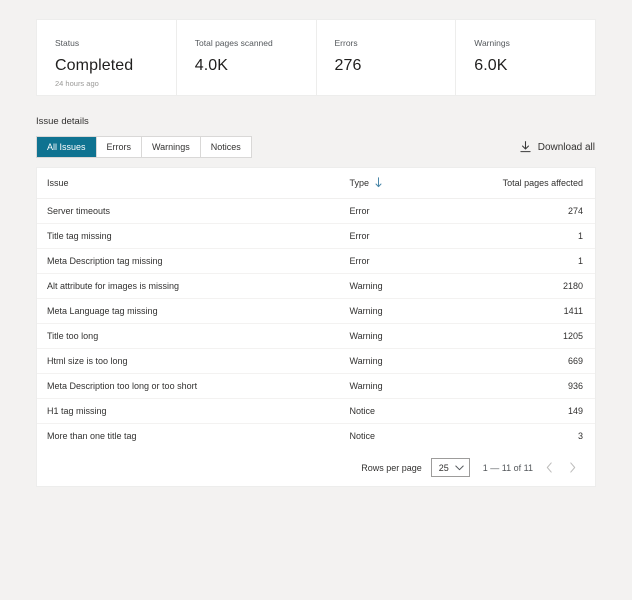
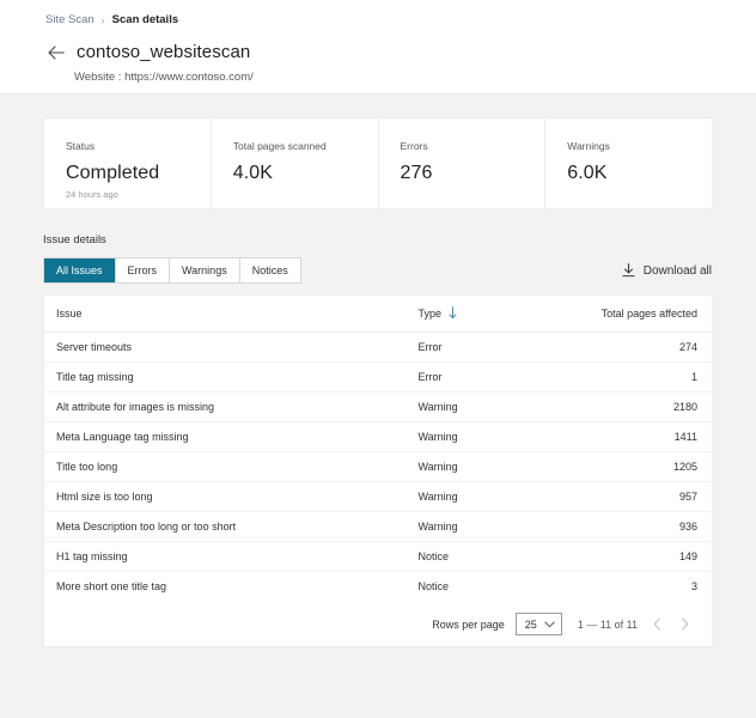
+ Site Scan
+ ›
+ Scan details
+ contoso_websitescan
+ Website : https://www.contoso.com/
  Status
  Completed
  24 hours ago
  Total pages scanned
  4.0K
  Errors
  276
  Warnings
  6.0K
  Issue details
  All Issues
  Errors
  Warnings
  Notices
  Download all
  Issue	Type	Total pages affected
  Server timeouts	Error	274
  Title tag missing	Error	1
- Meta Description tag missing	Error	1
  Alt attribute for images is missing	Warning	2180
  Meta Language tag missing	Warning	1411
  Title too long	Warning	1205
- Html size is too long	Warning	669
+ Html size is too long	Warning	957
  Meta Description too long or too short	Warning	936
  H1 tag missing	Notice	149
- More than one title tag	Notice	3
+ More short one title tag	Notice	3
  Rows per page
  25
  1 — 11 of 11
